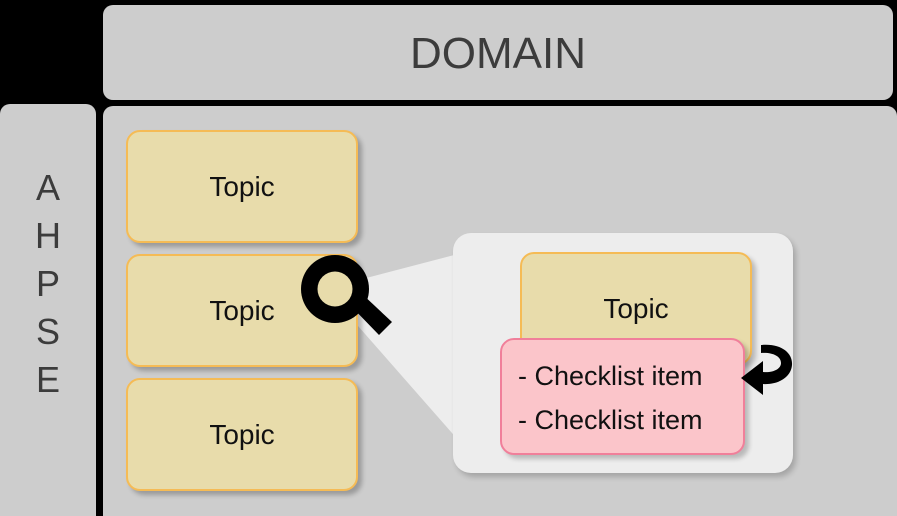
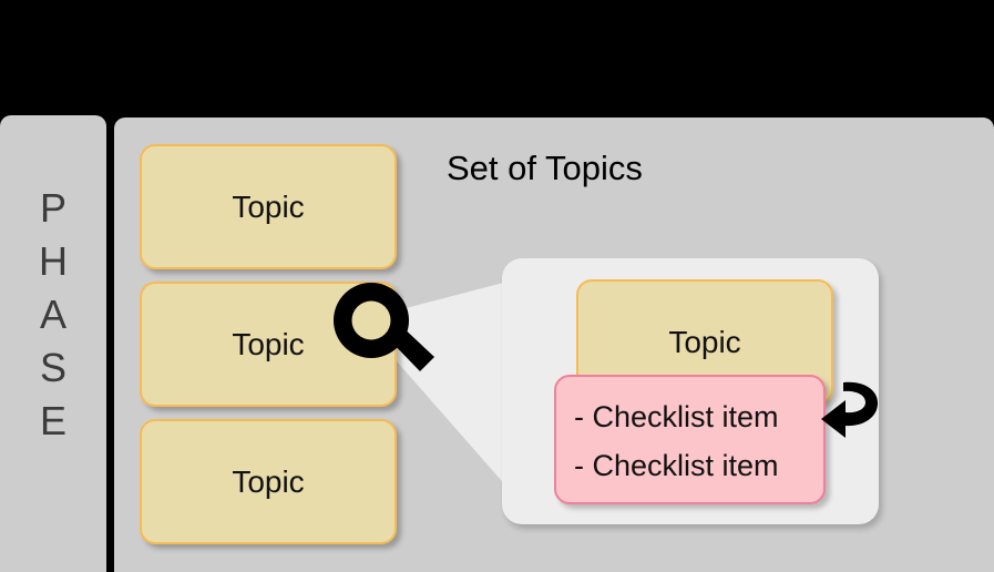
- A
+ P
  H
- P
+ A
  S
  E
- DOMAIN
  Topic
  - Checklist item
  - Checklist item
+ Set of Topics
  Topic
  Topic
  Topic
